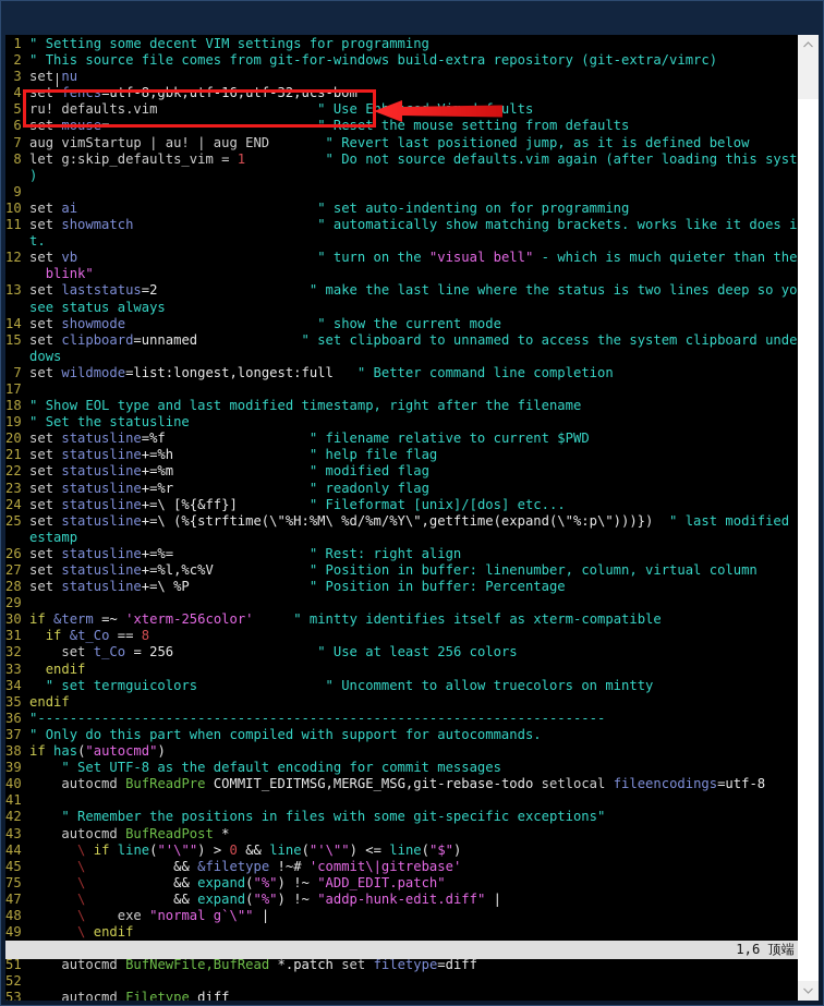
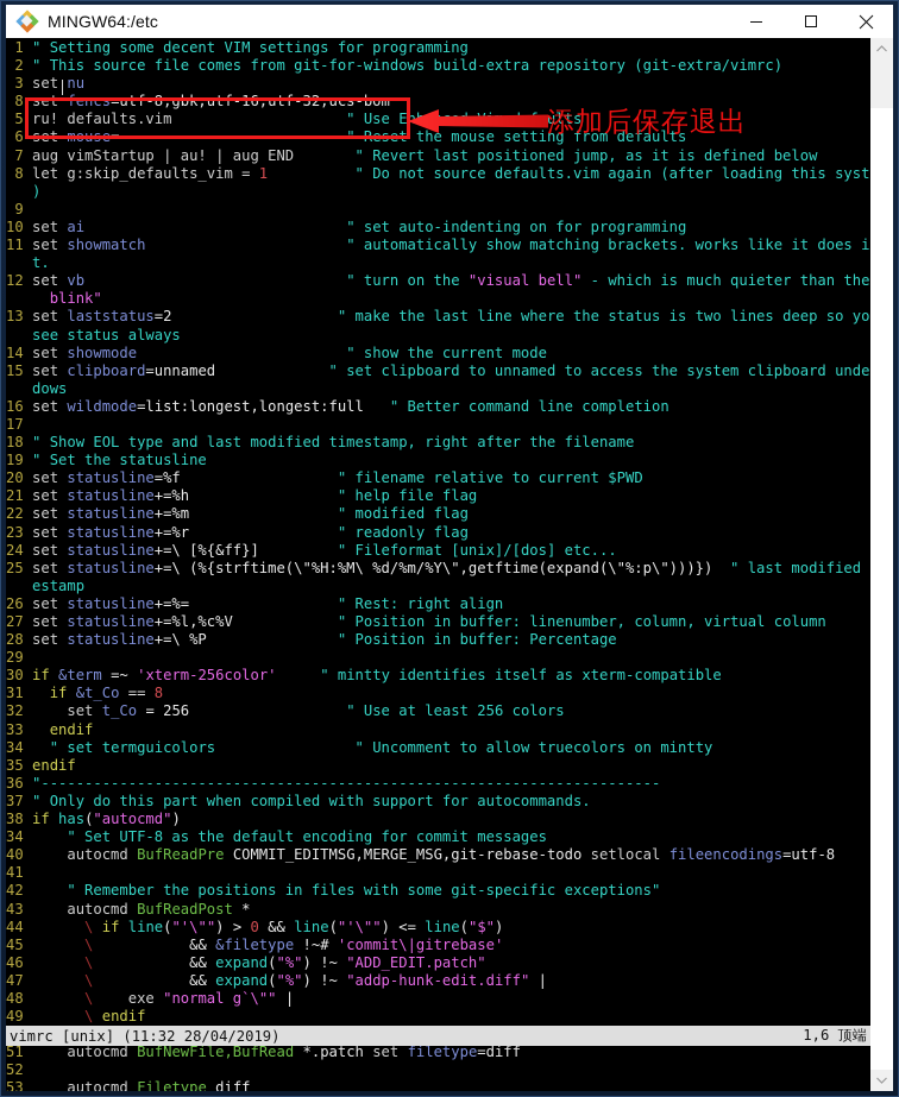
+ MINGW64:/etc
  1 " Setting some decent VIM settings for programming
  2 " This source file comes from git-for-windows build-extra repository (git-extra/vimrc)
  3 set nu
- 4 set fencs=utf-8,gbk,utf-16,utf-32,ucs-bom
+ 8 set fencs=utf-8,gbk,utf-16,utf-32,ucs-bom
  6 set mouse= " Reset the mouse setting from defaults
  7 aug vimStartup | au! | aug END " Revert last positioned jump, as it is defined below
  8 let g:skip_defaults_vim = 1 " Do not source defaults.vim again (after loading this syst
  )
  9
  10 set ai " set auto-indenting on for programming
  11 set showmatch " automatically show matching brackets. works like it does i
  t.
  12 set vb " turn on the "visual bell" - which is much quieter than the
  blink"
  13 set laststatus=2 " make the last line where the status is two lines deep so yo
  see status always
  14 set showmode " show the current mode
  15 set clipboard=unnamed " set clipboard to unnamed to access the system clipboard unde
  dows
- 7 set wildmode=list:longest,longest:full " Better command line completion
+ 16 set wildmode=list:longest,longest:full " Better command line completion
  17
  18 " Show EOL type and last modified timestamp, right after the filename
  19 " Set the statusline
  20 set statusline=%f " filename relative to current $PWD
  21 set statusline+=%h " help file flag
  22 set statusline+=%m " modified flag
  23 set statusline+=%r " readonly flag
  24 set statusline+=\ [%{&ff}] " Fileformat [unix]/[dos] etc...
  25 set statusline+=\ (%{strftime(\"%H:%M\ %d/%m/%Y\",getftime(expand(\"%:p\")))}) " last modified
  estamp
  26 set statusline+=%= " Rest: right align
  27 set statusline+=%l,%c%V " Position in buffer: linenumber, column, virtual column
  28 set statusline+=\ %P " Position in buffer: Percentage
  29
  30 if &term =~ 'xterm-256color' " mintty identifies itself as xterm-compatible
  31 if &t_Co == 8
  32 set t_Co = 256 " Use at least 256 colors
  33 endif
  34 " set termguicolors " Uncomment to allow truecolors on mintty
  35 endif
  36 "-----------------------------------------------------------------------
  37 " Only do this part when compiled with support for autocommands.
  38 if has("autocmd")
- 39 " Set UTF-8 as the default encoding for commit messages
+ 34 " Set UTF-8 as the default encoding for commit messages
  40 autocmd BufReadPre COMMIT_EDITMSG,MERGE_MSG,git-rebase-todo setlocal fileencodings=utf-8
  41
  42 " Remember the positions in files with some git-specific exceptions"
  43 autocmd BufReadPost *
  44 \ if line("'\"") > 0 && line("'\"") <= line("$")
  45 \ && &filetype !~# 'commit\|gitrebase'
- 75 \ && expand("%") !~ "ADD_EDIT.patch"
+ 46 \ && expand("%") !~ "ADD_EDIT.patch"
  47 \ && expand("%") !~ "addp-hunk-edit.diff" |
  48 \ exe "normal g`\"" |
  49 \ endif
  51 autocmd BufNewFile,BufRead *.patch set filetype=diff
  52
  53 autocmd Filetype diff
+ vimrc [unix] (11:32 28/04/2019)
  1,6 顶端
+ 添加后保存退出
